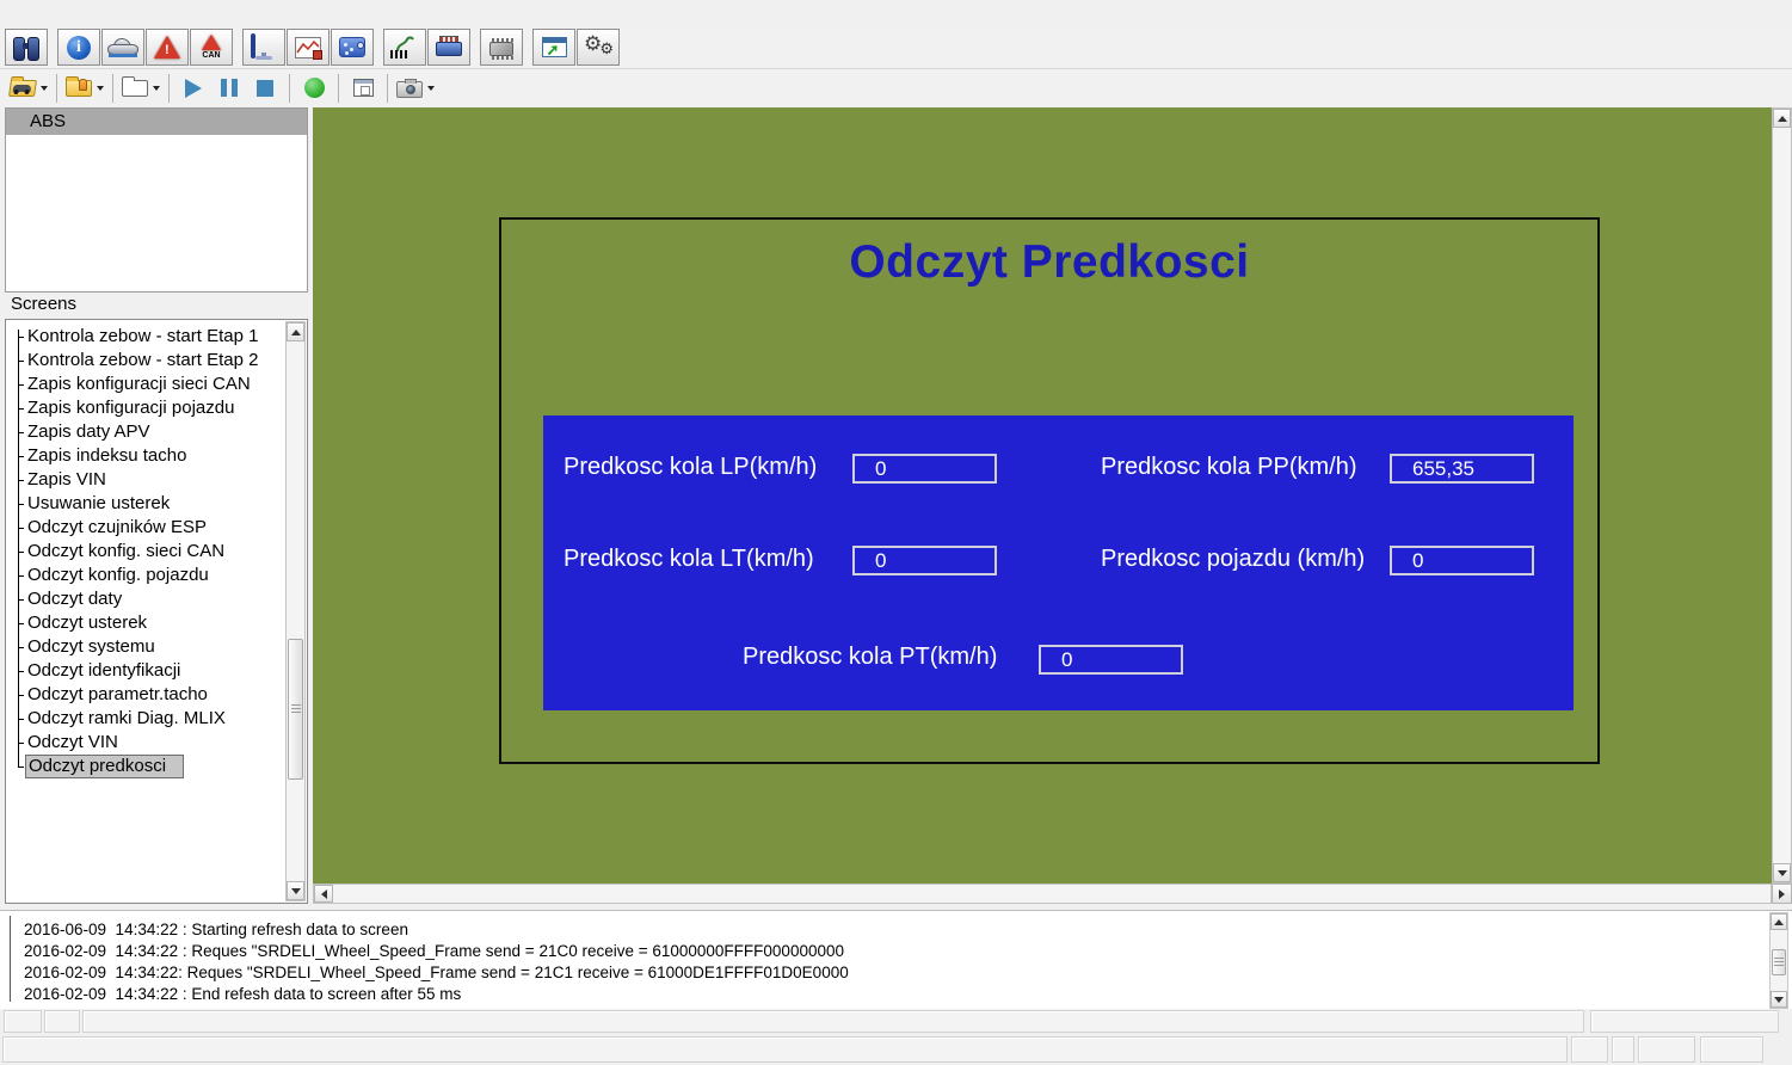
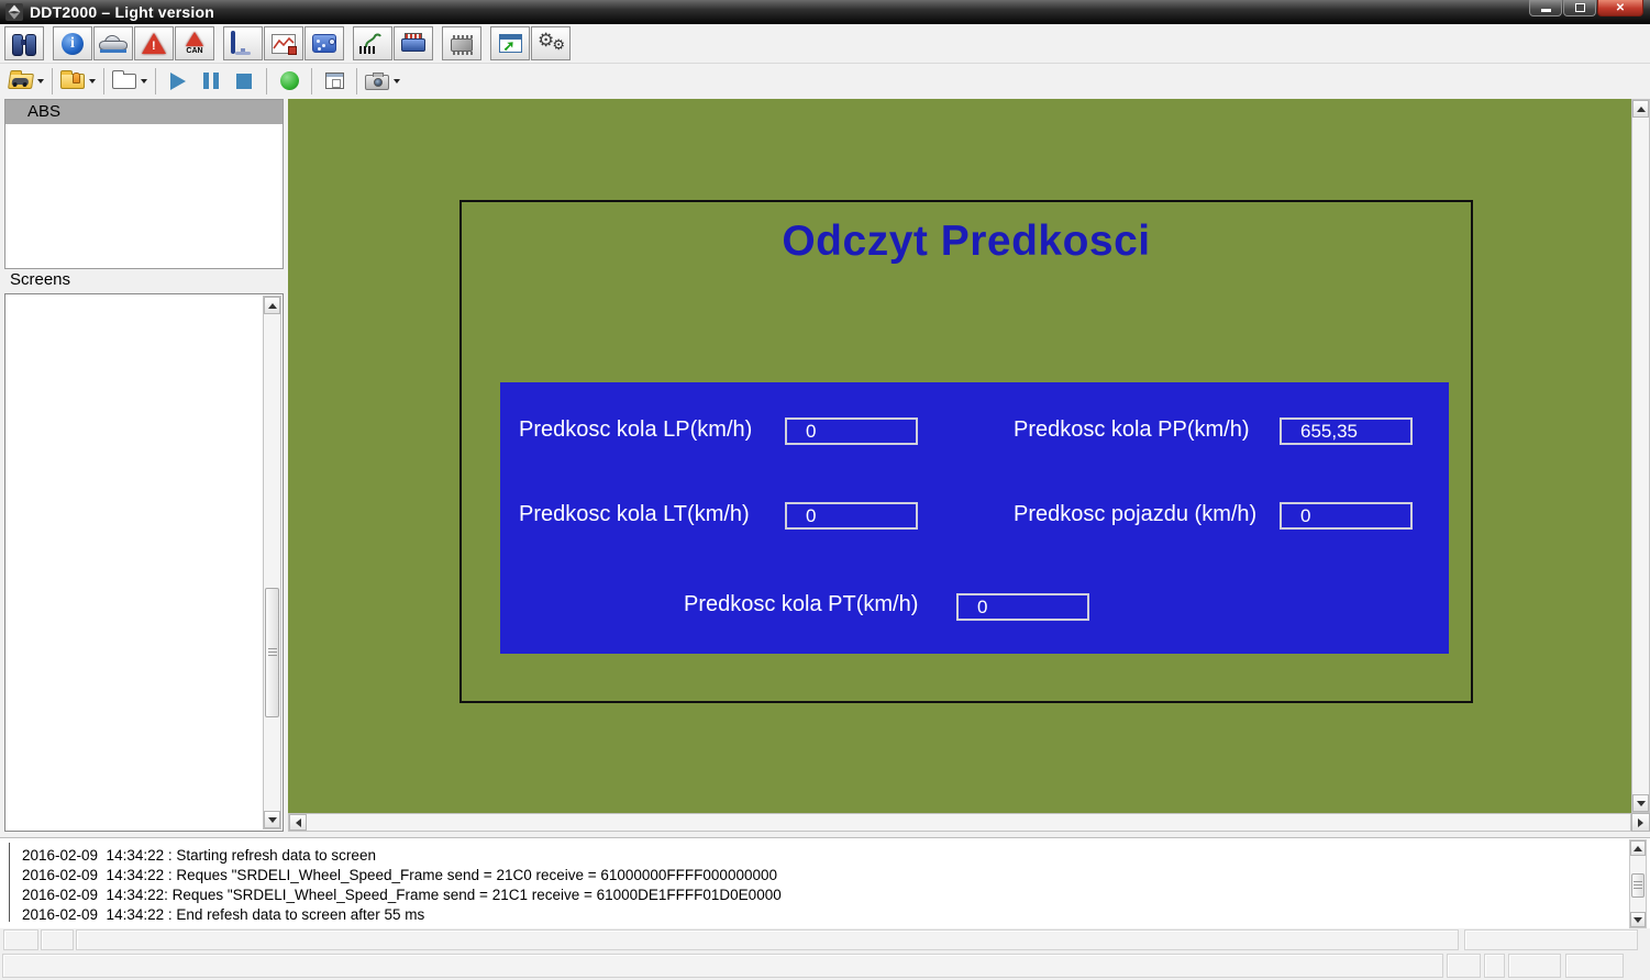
+ DDT2000 – Light version
+ ✕
  i
  !
  ➚
  ⚙
  ⚙
  ABS
  Screens
- Kontrola zebow - start Etap 1
- Kontrola zebow - start Etap 2
- Zapis konfiguracji sieci CAN
- Zapis konfiguracji pojazdu
- Zapis daty APV
- Zapis indeksu tacho
- Zapis VIN
- Usuwanie usterek
- Odczyt czujników ESP
- Odczyt konfig. sieci CAN
- Odczyt konfig. pojazdu
- Odczyt daty
- Odczyt usterek
- Odczyt systemu
- Odczyt identyfikacji
- Odczyt parametr.tacho
- Odczyt ramki Diag. MLIX
- Odczyt VIN
- Odczyt predkosci
  Odczyt Predkosci
  Predkosc kola LP(km/h)
  0
  Predkosc kola PP(km/h)
  655,35
  Predkosc kola LT(km/h)
  0
  Predkosc pojazdu (km/h)
  0
  Predkosc kola PT(km/h)
  0
- 2016-06-09 14:34:22 : Starting refresh data to screen
+ 2016-02-09 14:34:22 : Starting refresh data to screen
  2016-02-09 14:34:22 : Reques "SRDELI_Wheel_Speed_Frame send = 21C0 receive = 61000000FFFF000000000
  2016-02-09 14:34:22: Reques "SRDELI_Wheel_Speed_Frame send = 21C1 receive = 61000DE1FFFF01D0E0000
  2016-02-09 14:34:22 : End refesh data to screen after 55 ms
